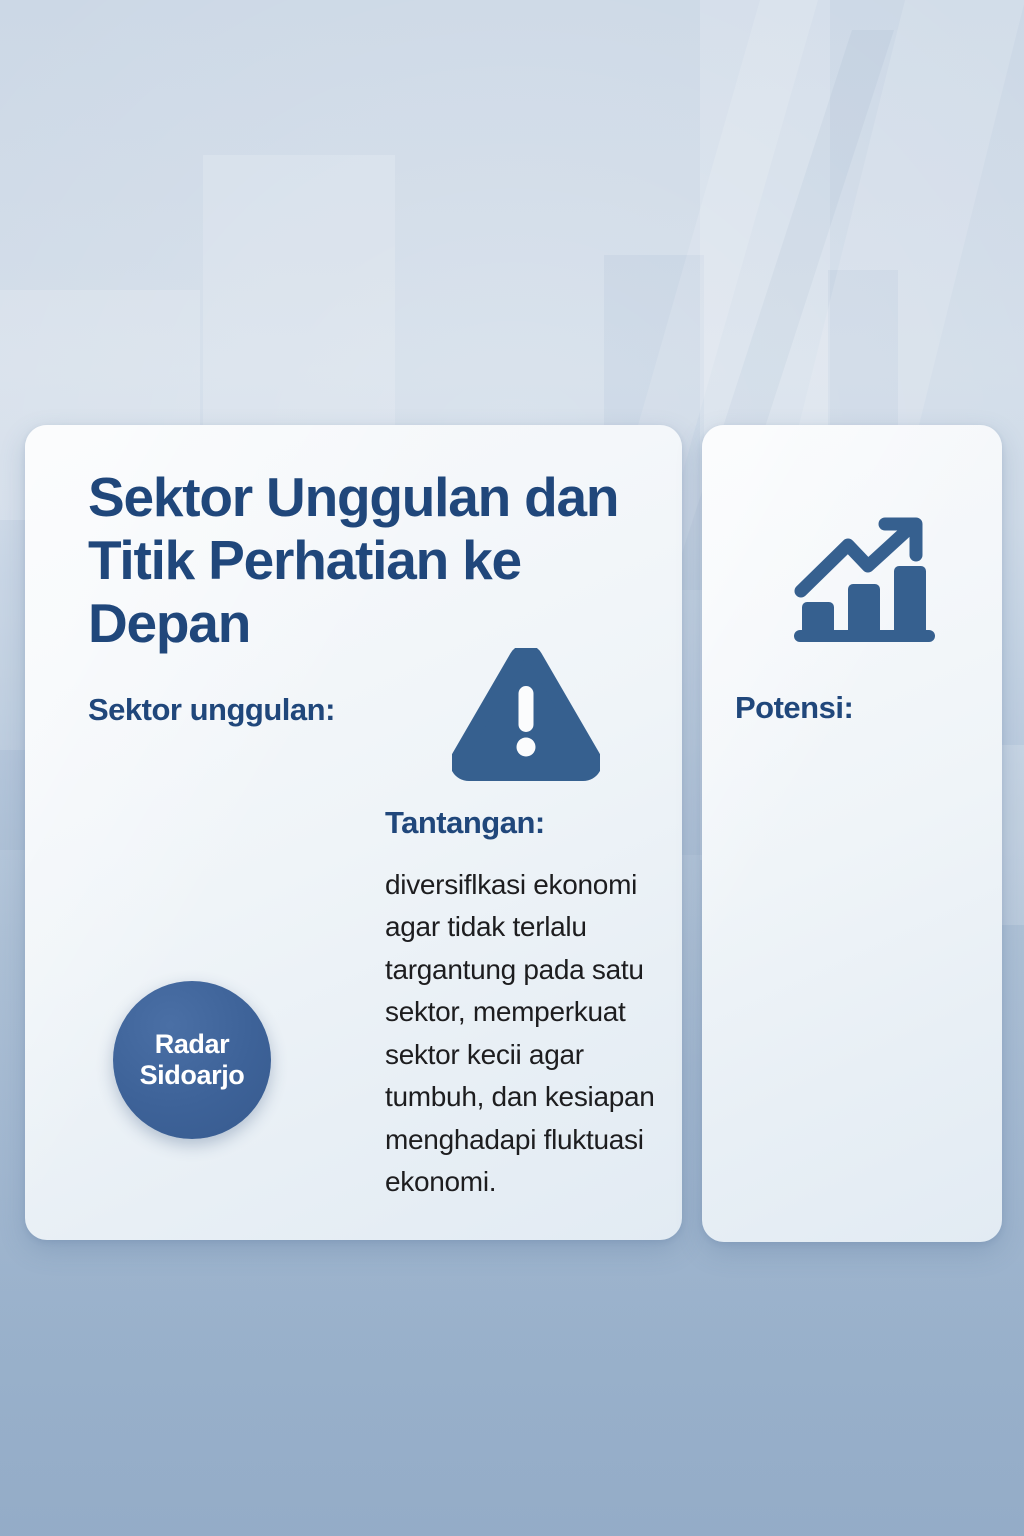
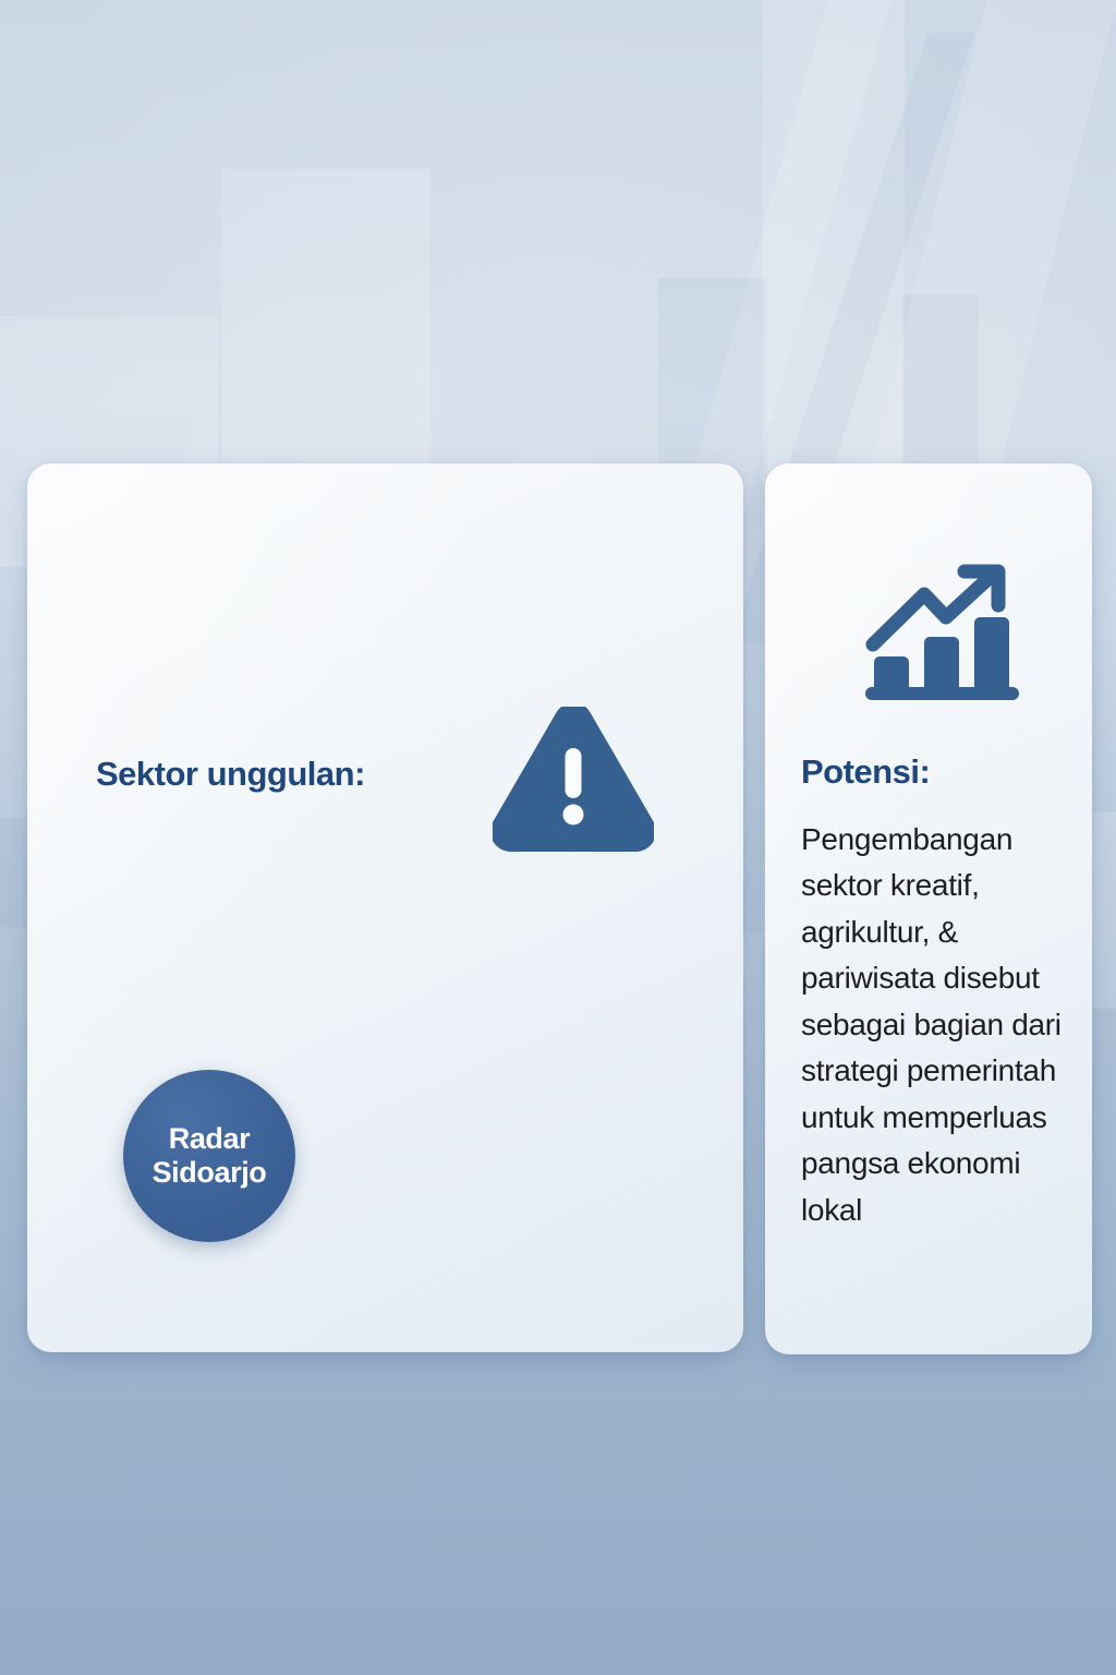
- Sektor Unggulan dan Titik Perhatian ke Depan
  Sektor unggulan:
- Tantangan:
- diversiflkasi ekonomi agar tidak terlalu targantung pada satu sektor, memperkuat sektor kecii agar tumbuh, dan kesiapan menghadapi fluktuasi ekonomi.
  Radar
  Sidoarjo
  Potensi:
+ Pengembangan sektor kreatif, agrikultur, & pariwisata disebut sebagai bagian dari strategi pemerintah untuk memperluas pangsa ekonomi lokal
